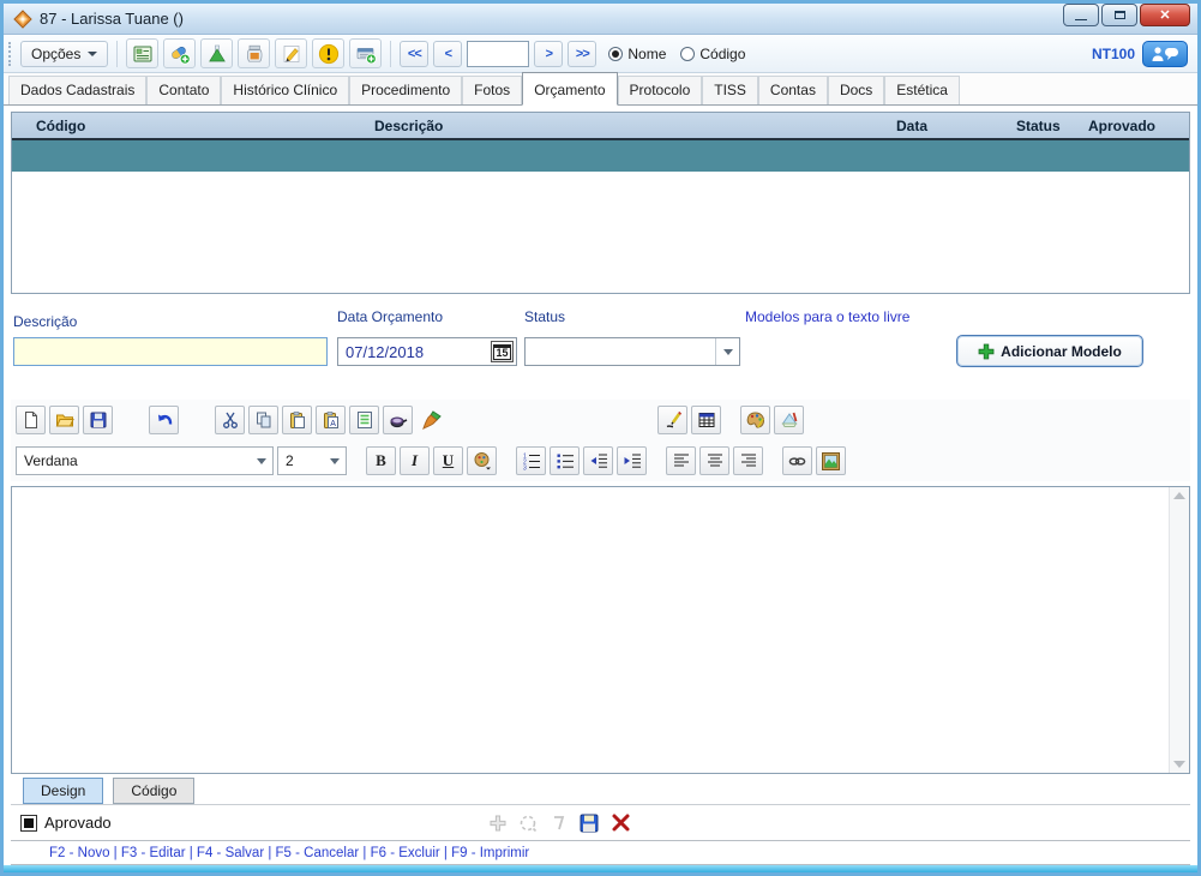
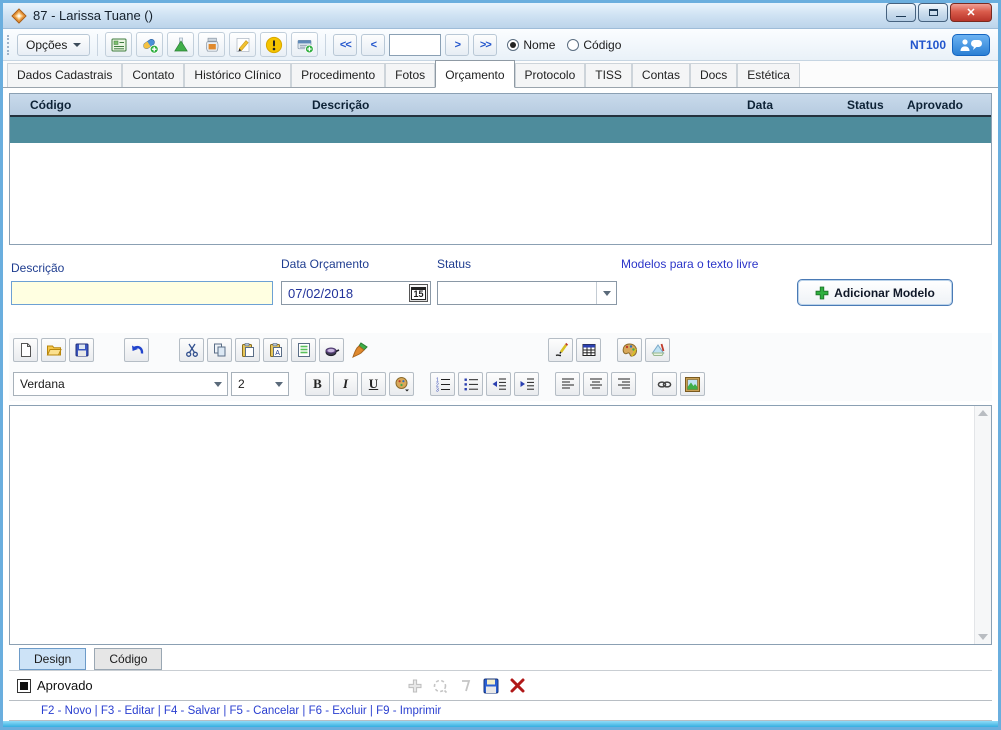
  87 - Larissa Tuane ()
  —
  ✕
  Opções
  <<
  <
  >
  >>
  Nome
  Código
  NT100
  Dados Cadastrais
  Contato
  Histórico Clínico
  Procedimento
  Fotos
  Orçamento
  Protocolo
  TISS
  Contas
  Docs
  Estética
  Código
  Descrição
  Data
  Status
  Aprovado
  Descrição
  Data Orçamento
- 07/12/2018
+ 07/02/2018
  15
  Status
  Modelos para o texto livre
  Adicionar Modelo
  Verdana
  2
  B
  I
  U
  Design
  Código
  Aprovado
  F2 - Novo | F3 - Editar | F4 - Salvar | F5 - Cancelar | F6 - Excluir | F9 - Imprimir
